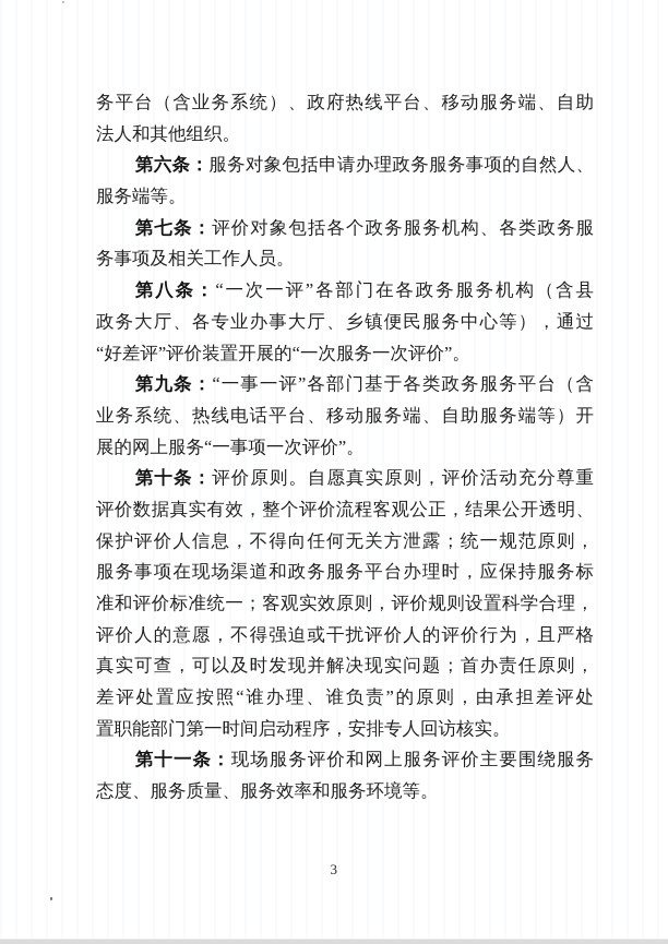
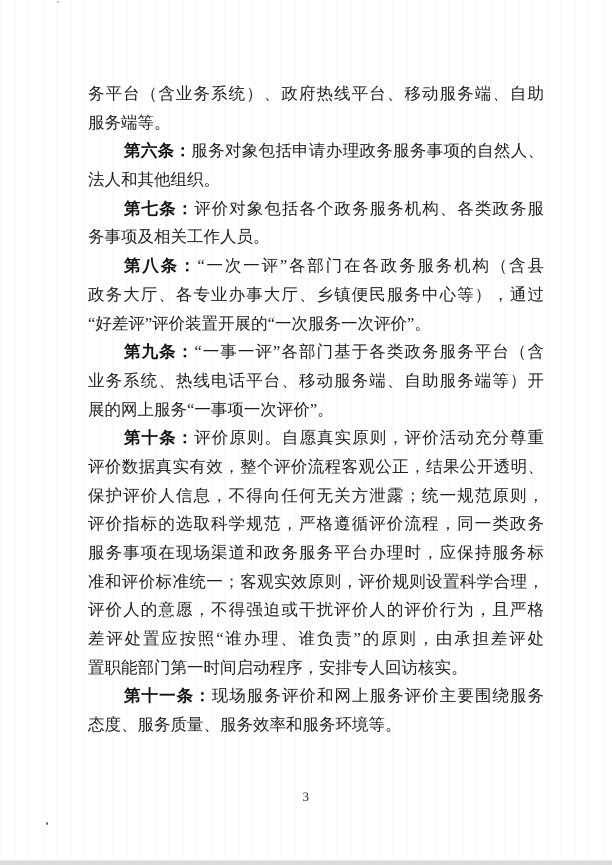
  务平台（含业务系统）、政府热线平台、移动服务端、自助
- 法人和其他组织。
+ 服务端等。
  第六条：服务对象包括申请办理政务服务事项的自然人、
- 服务端等。
+ 法人和其他组织。
  第七条：评价对象包括各个政务服务机构、各类政务服
  务事项及相关工作人员。
  第八条：“一次一评”各部门在各政务服务机构（含县
  政务大厅、各专业办事大厅、乡镇便民服务中心等），通过
  “好差评”评价装置开展的“一次服务一次评价”。
  第九条：“一事一评”各部门基于各类政务服务平台（含
  业务系统、热线电话平台、移动服务端、自助服务端等）开
  展的网上服务“一事项一次评价”。
  第十条：评价原则。自愿真实原则，评价活动充分尊重
  评价数据真实有效，整个评价流程客观公正，结果公开透明、
  保护评价人信息，不得向任何无关方泄露；统一规范原则，
+ 评价指标的选取科学规范，严格遵循评价流程，同一类政务
  服务事项在现场渠道和政务服务平台办理时，应保持服务标
  准和评价标准统一；客观实效原则，评价规则设置科学合理，
  评价人的意愿，不得强迫或干扰评价人的评价行为，且严格
- 真实可查，可以及时发现并解决现实问题；首办责任原则，
  差评处置应按照“谁办理、谁负责”的原则，由承担差评处
  置职能部门第一时间启动程序，安排专人回访核实。
  第十一条：现场服务评价和网上服务评价主要围绕服务
  态度、服务质量、服务效率和服务环境等。
  3
